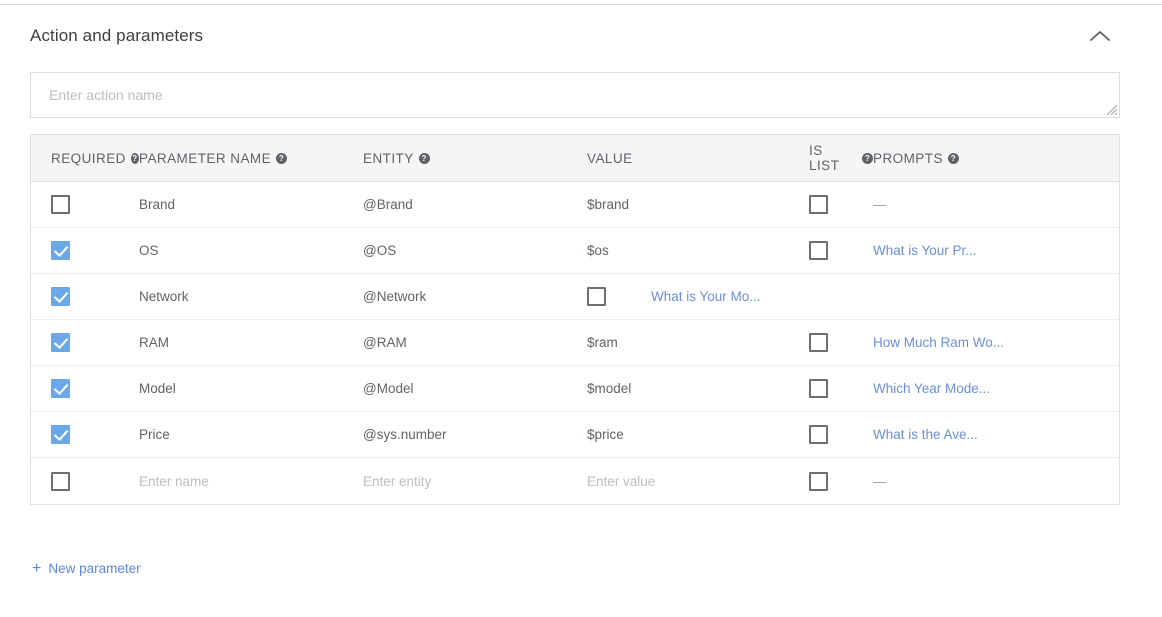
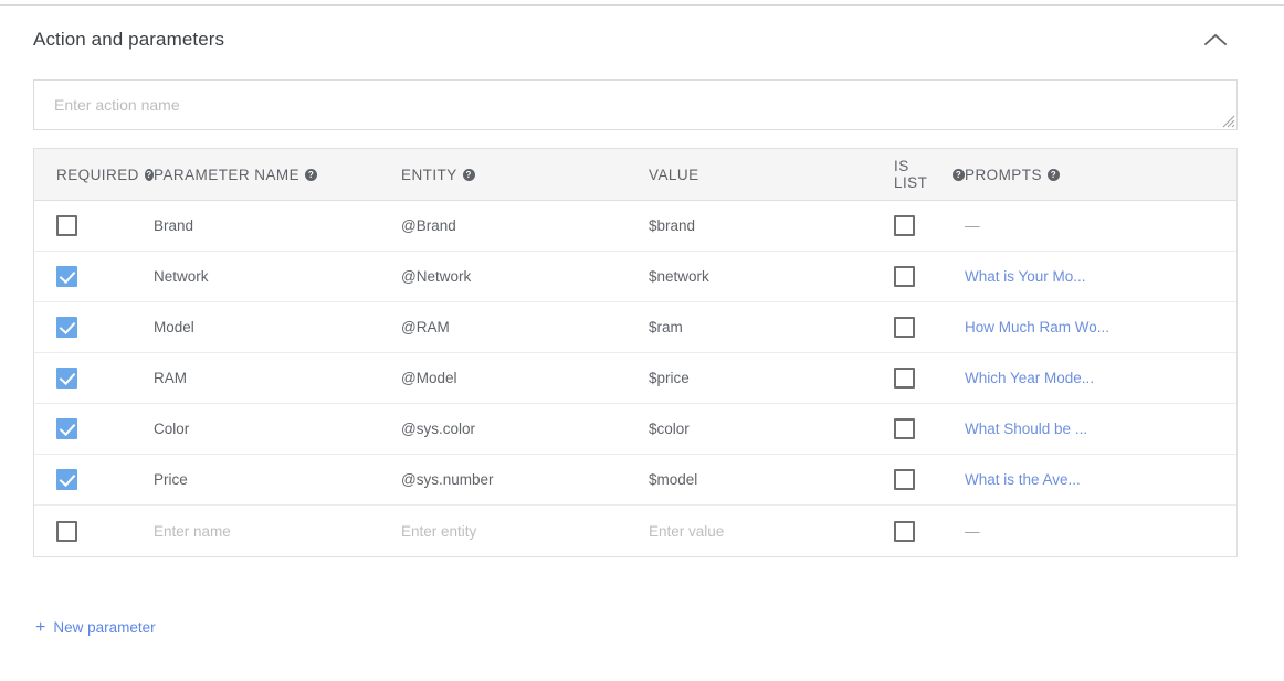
  Action and parameters
  Enter action name
  REQUIRED
  ?
  PARAMETER NAME
  ?
  ENTITY
  ?
  VALUE
  IS LIST
  ?
  PROMPTS
  ?
  Brand
  @Brand
  $brand
  —
- OS
- @OS
- $os
- What is Your Pr...
  Network
  @Network
+ $network
  What is Your Mo...
- RAM
+ Model
  @RAM
  $ram
  How Much Ram Wo...
- Model
+ RAM
  @Model
- $model
+ $price
  Which Year Mode...
+ Color
+ @sys.color
+ $color
+ What Should be ...
  Price
  @sys.number
- $price
+ $model
  What is the Ave...
  Enter name
  Enter entity
  Enter value
  —
  +
  New parameter
